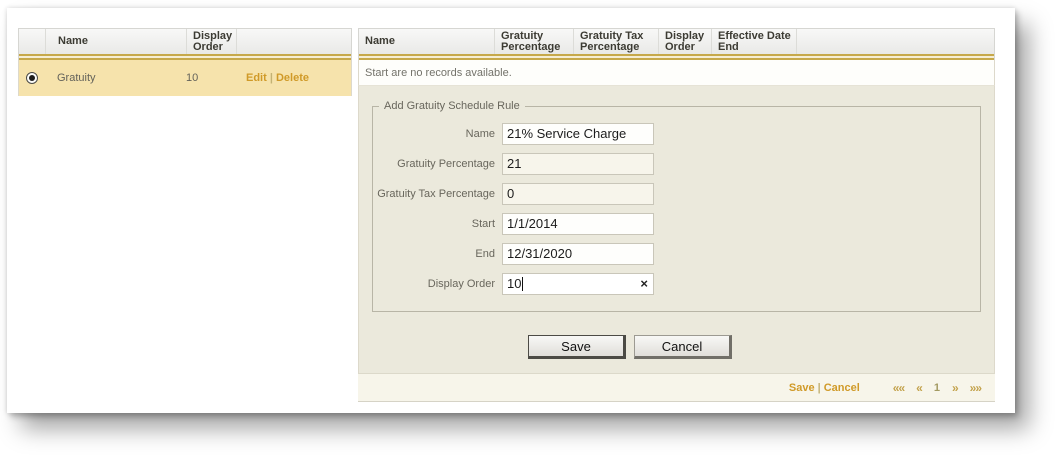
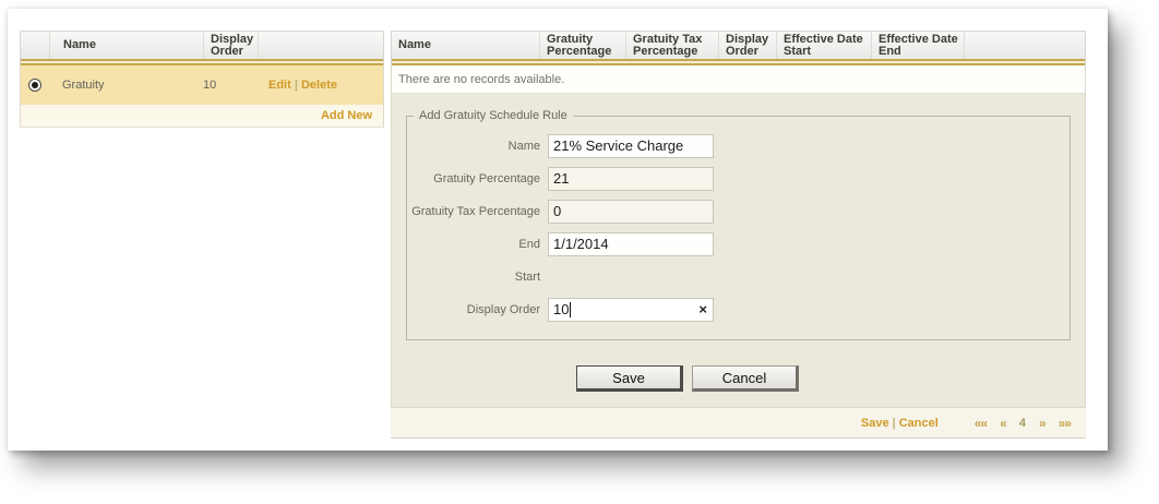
  Name
  Display Order
  Gratuity
  10
  Edit | Delete
+ Add New
  Name
  Gratuity Percentage
  Gratuity Tax Percentage
  Display Order
+ Effective Date Start
  Effective Date End
- Start are no records available.
+ There are no records available.
  Add Gratuity Schedule Rule
  Name
  21% Service Charge
  Gratuity Percentage
  21
  Gratuity Tax Percentage
  0
- Start
+ End
  1/1/2014
- End
+ Start
- 12/31/2020
  Display Order
  10
  ×
  Save
  Cancel
  Save
  |
  Cancel
  ««
  «
- 1
+ 4
  »
  »»
